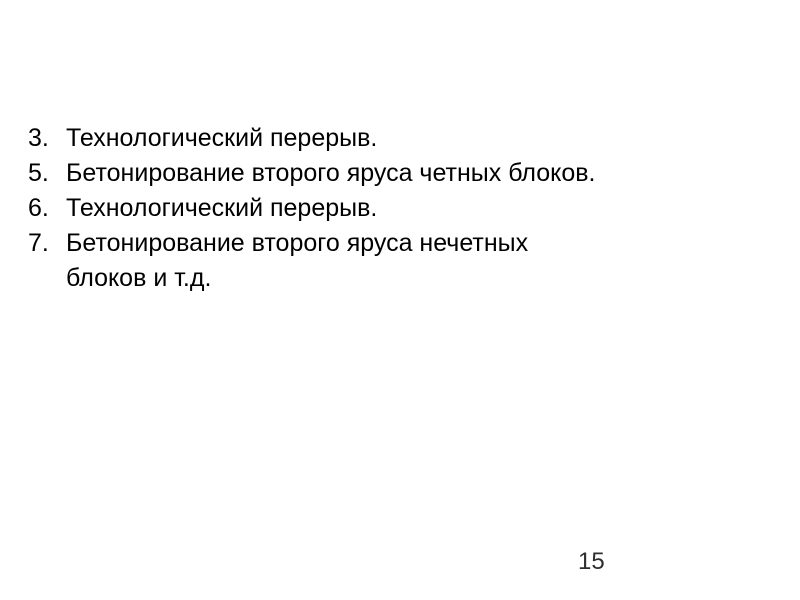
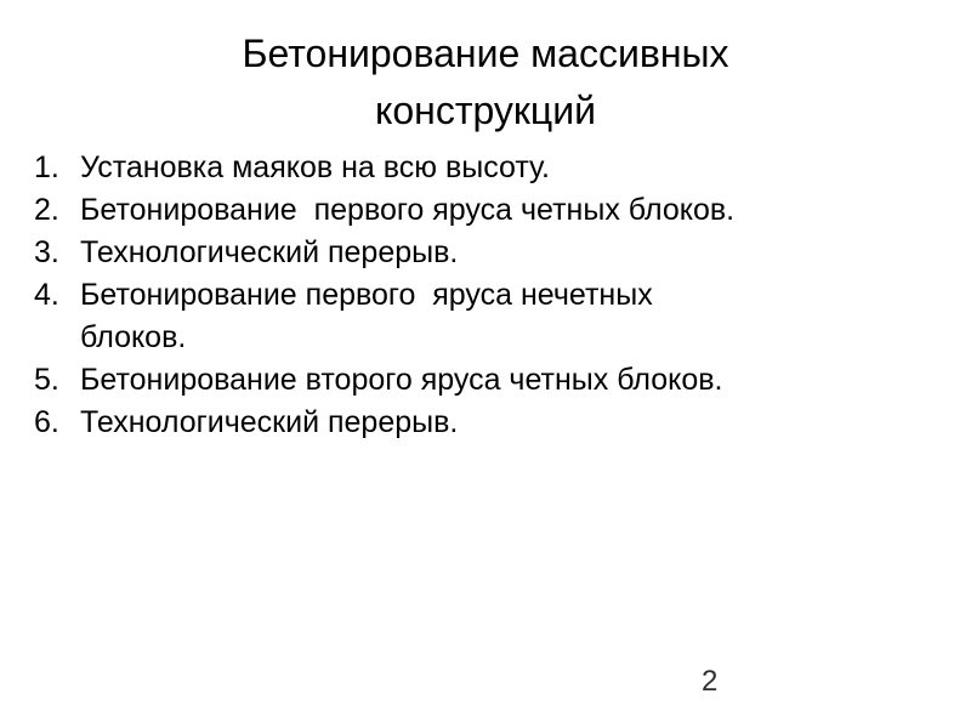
+ Бетонирование массивных
+ конструкций
+ 1.
+ Установка маяков на всю высоту.
+ 2.
+ Бетонирование первого яруса четных блоков.
  3.
  Технологический перерыв.
+ 4.
+ Бетонирование первого яруса нечетных
+ блоков.
  5.
  Бетонирование второго яруса четных блоков.
  6.
  Технологический перерыв.
- 7.
- Бетонирование второго яруса нечетных
- блоков и т.д.
- 15
+ 2
